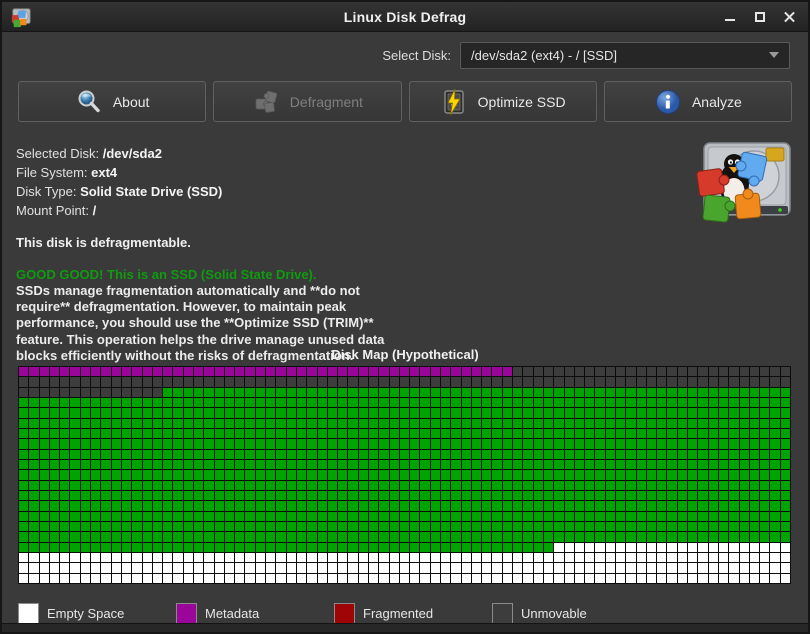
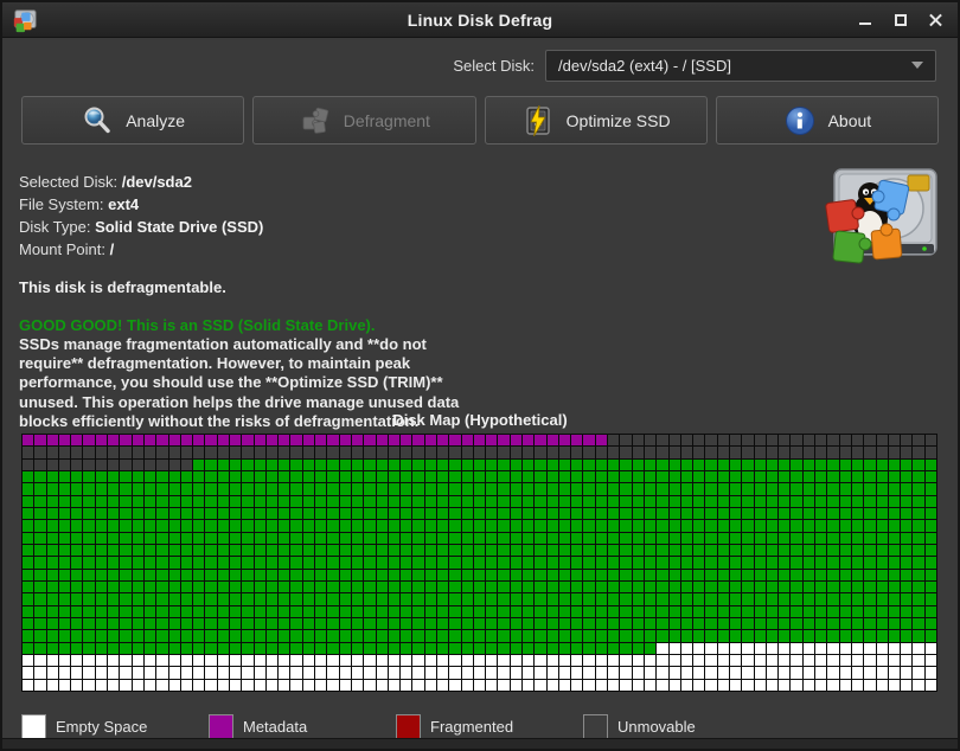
  Linux Disk Defrag
  Select Disk:
  /dev/sda2 (ext4) - / [SSD]
- About
+ Analyze
  Defragment
  Optimize SSD
- Analyze
+ About
  Selected Disk: /dev/sda2
  File System: ext4
  Disk Type: Solid State Drive (SSD)
  Mount Point: /
  This disk is defragmentable.
  GOOD GOOD! This is an SSD (Solid State Drive).
- SSDs manage fragmentation automatically and **do not require** defragmentation. However, to maintain peak performance, you should use the **Optimize SSD (TRIM)** feature. This operation helps the drive manage unused data blocks efficiently without the risks of defragmentation.
+ SSDs manage fragmentation automatically and **do not require** defragmentation. However, to maintain peak performance, you should use the **Optimize SSD (TRIM)** unused. This operation helps the drive manage unused data blocks efficiently without the risks of defragmentation.
  Disk Map (Hypothetical)
  Empty Space
  Metadata
  Fragmented
  Unmovable
